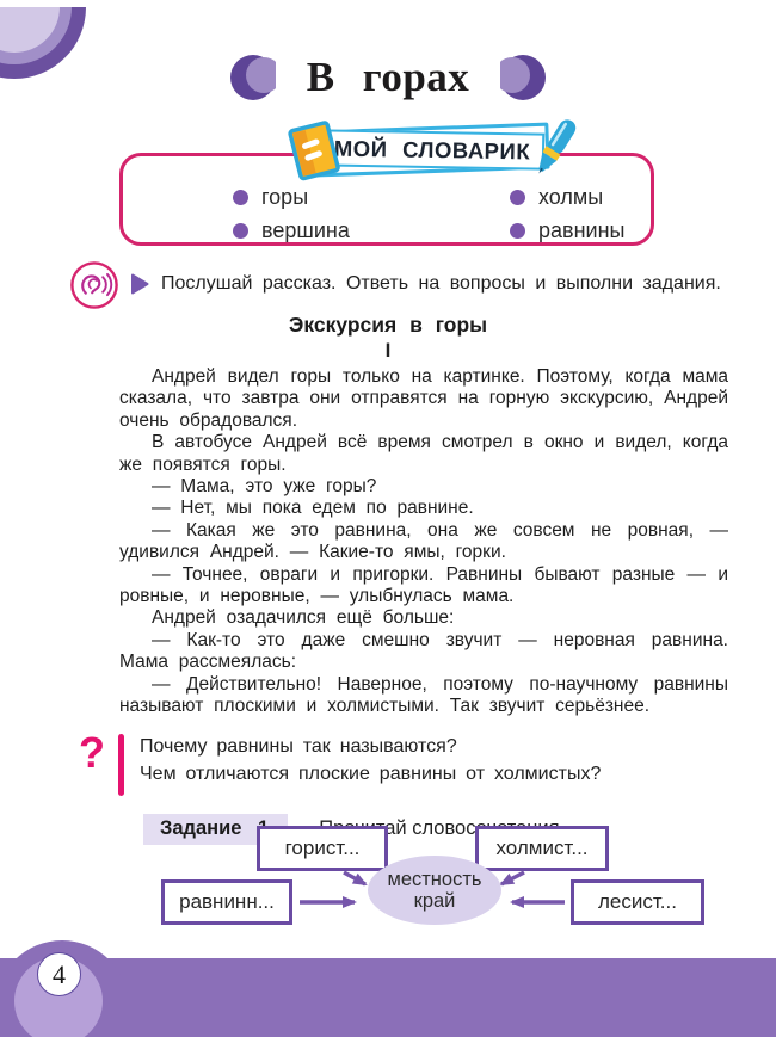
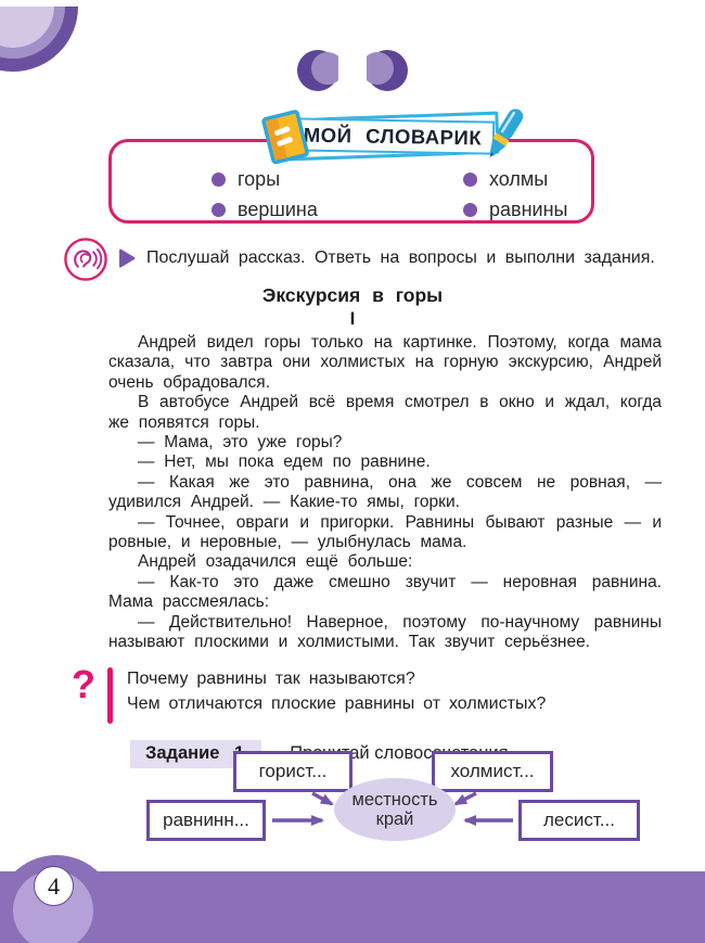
- В горах
  МОЙ СЛОВАРИК
  горы
  холмы
  вершина
  равнины
  Послушай рассказ. Ответь на вопросы и выполни задания.
  Экскурсия в горы
  I
- Андрей видел горы только на картинке. Поэтому, когда мама сказала, что завтра они отправятся на горную экскурсию, Андрей очень обрадовался.
+ Андрей видел горы только на картинке. Поэтому, когда мама сказала, что завтра они холмистых на горную экскурсию, Андрей очень обрадовался.
- В автобусе Андрей всё время смотрел в окно и видел, когда же появятся горы.
+ В автобусе Андрей всё время смотрел в окно и ждал, когда же появятся горы.
  — Мама, это уже горы?
  — Нет, мы пока едем по равнине.
  — Какая же это равнина, она же совсем не ровная, — удивился Андрей. — Какие-то ямы, горки.
  — Точнее, овраги и пригорки. Равнины бывают разные — и ровные, и неровные, — улыбнулась мама.
  Андрей озадачился ещё больше:
  — Как-то это даже смешно звучит — неровная равнина. Мама рассмеялась:
  — Действительно! Наверное, поэтому по-научному равнины называют плоскими и холмистыми. Так звучит серьёзнее.
  ?
  Почему равнины так называются?
  Чем отличаются плоские равнины от холмистых?
  Задание
  горист...
  холмист...
  равнинн...
  лесист...
  местность
  край
  4
